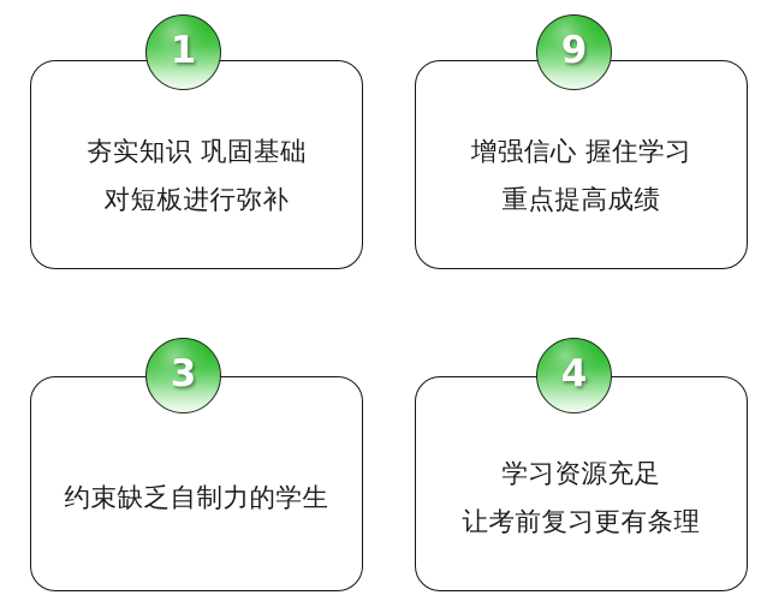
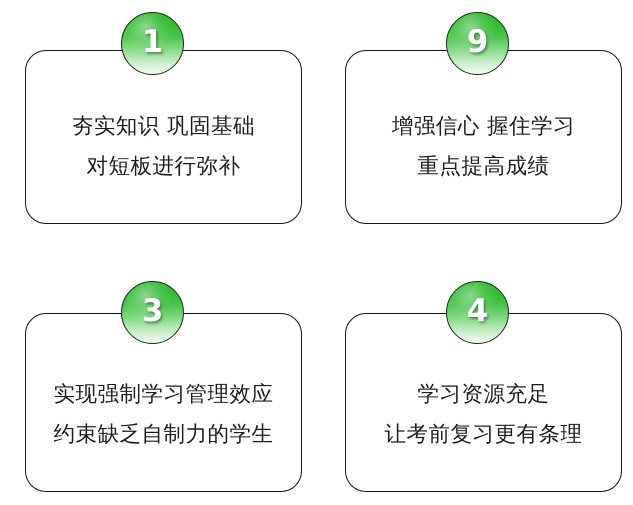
  夯实知识 巩固基础
  对短板进行弥补
  1
  增强信心 握住学习
  重点提高成绩
  9
+ 实现强制学习管理效应
  约束缺乏自制力的学生
  3
  学习资源充足
  让考前复习更有条理
  4
